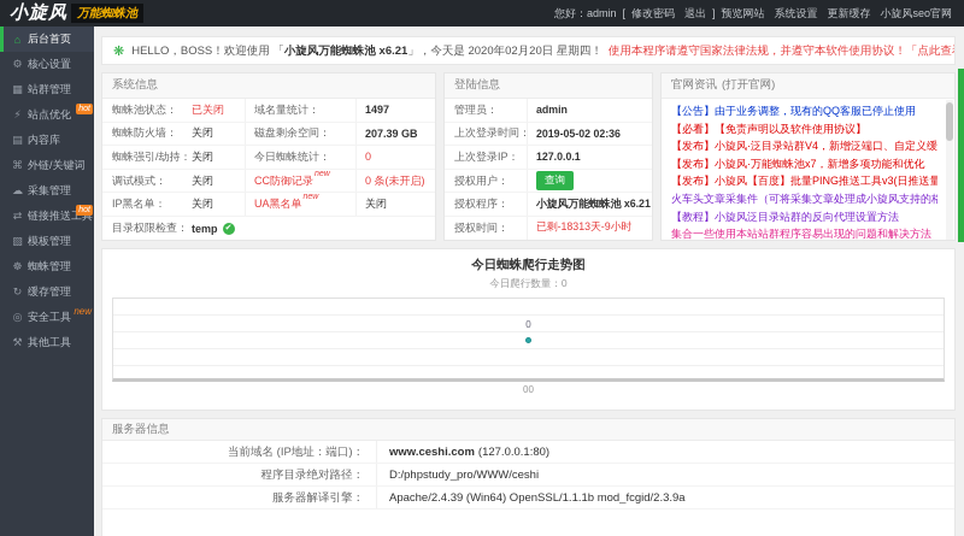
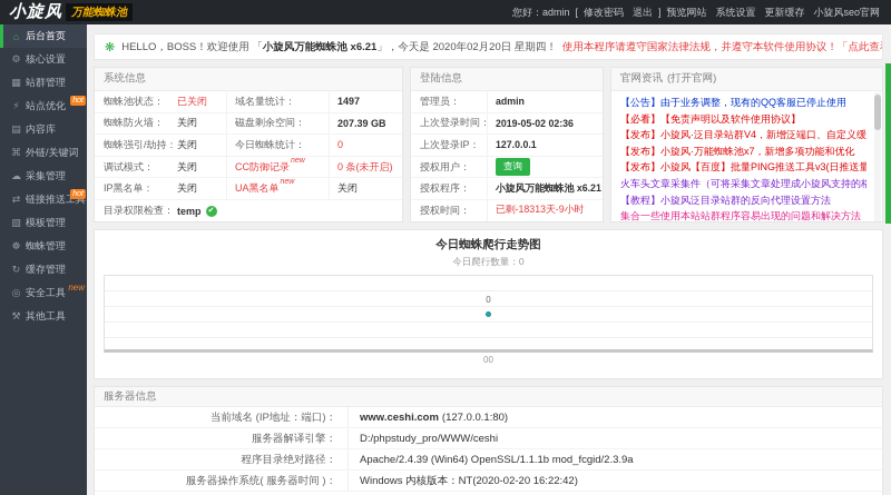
  小旋风
  万能蜘蛛池
  您好：admin
  [
  修改密码
  退出
  ]
  预览网站
  系统设置
  更新缓存
  小旋风seo官网
  ⌂
  后台首页
  ⚙
  核心设置
  ▦
  站群管理
  ⚡
  站点优化
  ▤
  内容库
  ⌘
  外链/关键词
  ☁
  采集管理
  ⇄
  链接推送工具
  ▧
  模板管理
  ☸
  蜘蛛管理
  ↻
  缓存管理
  ◎
  安全工具
  new
  ⚒
  其他工具
  ❋
  HELLO，BOSS！欢迎使用 「小旋风万能蜘蛛池 x6.21」，今天是 2020年02月20日 星期四！
  使用本程序请遵守国家法律法规，并遵守本软件使用协议！
  系统信息
  蜘蛛池状态：
  已关闭
  域名量统计：
  1497
  蜘蛛防火墙：
  关闭
  磁盘剩余空间：
  207.39 GB
  蜘蛛强引/劫持：
  关闭
  今日蜘蛛统计：
  0
  调试模式：
  关闭
  CC防御记录
  0 条(未开启)
  IP黑名单：
  关闭
  UA黑名单
  关闭
  目录权限检查：
  temp
  登陆信息
  管理员：
  admin
  上次登录时间：
  2019-05-02 02:36
  上次登录IP：
  127.0.0.1
  授权用户：
  查询
  授权程序：
  小旋风万能蜘蛛池 x6.21
  授权时间：
  已剩-18313天-9小时
  官网资讯
  (打开官网)
  【公告】由于业务调整，现有的QQ客服已停止使用
  【必看】【免责声明以及软件使用协议】
  【发布】小旋风·泛目录站群V4，新增泛端口、自定义缓
  【发布】小旋风·万能蜘蛛池x7，新增多项功能和优化
  【发布】小旋风【百度】批量PING推送工具v3(日推送量
  火车头文章采集件（可将采集文章处理成小旋风支持的格
  【教程】小旋风泛目录站群的反向代理设置方法
  集合一些使用本站站群程序容易出现的问题和解决方法
  今日蜘蛛爬行走势图
  今日爬行数量：0
  0
  00
  服务器信息
  当前域名 (IP地址：端口)：
  www.ceshi.com
  (127.0.0.1:80)
- 程序目录绝对路径：
+ 服务器解译引擎：
  D:/phpstudy_pro/WWW/ceshi
- 服务器解译引擎：
+ 程序目录绝对路径：
  Apache/2.4.39 (Win64) OpenSSL/1.1.1b mod_fcgid/2.3.9a
+ 服务器操作系统( 服务器时间 )：
+ Windows 内核版本：NT(2020-02-20 16:22:42)
